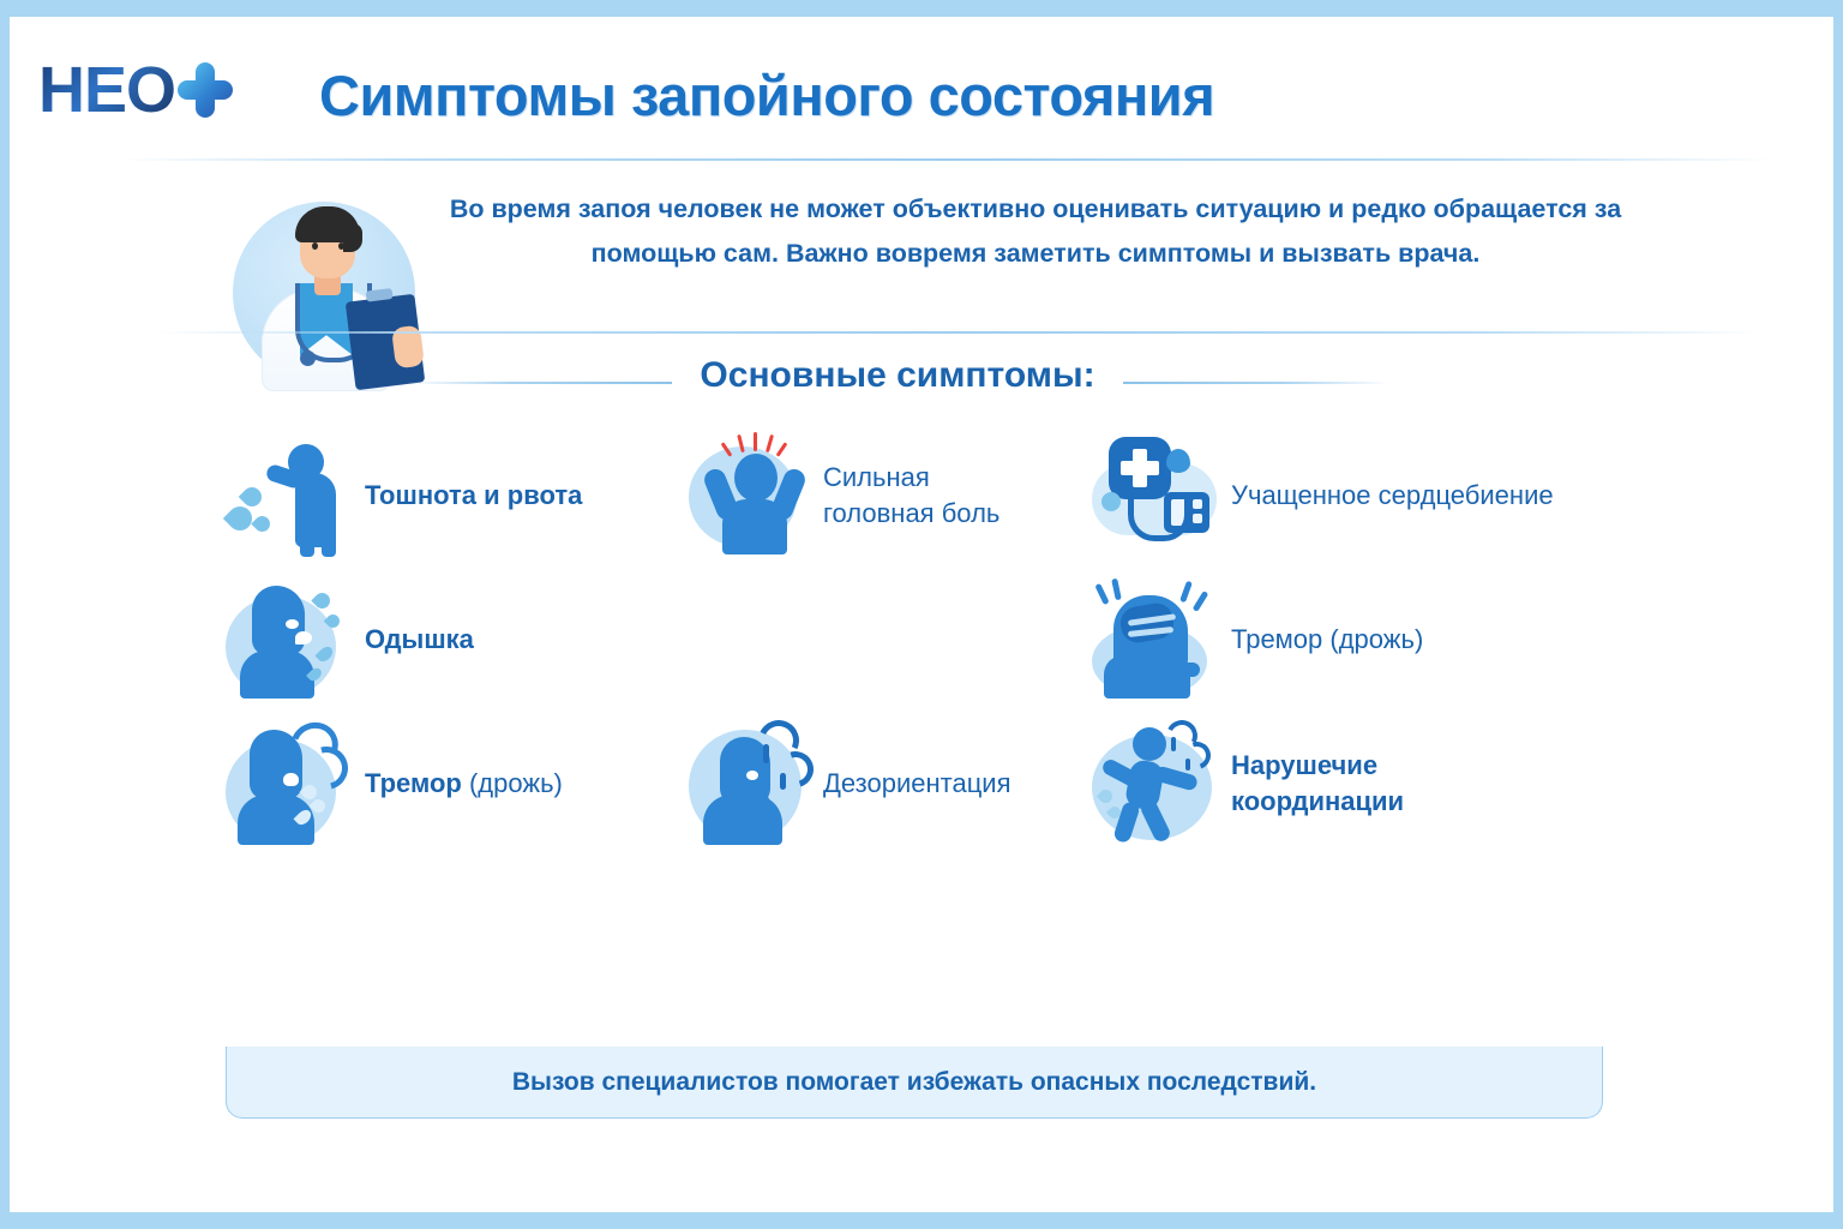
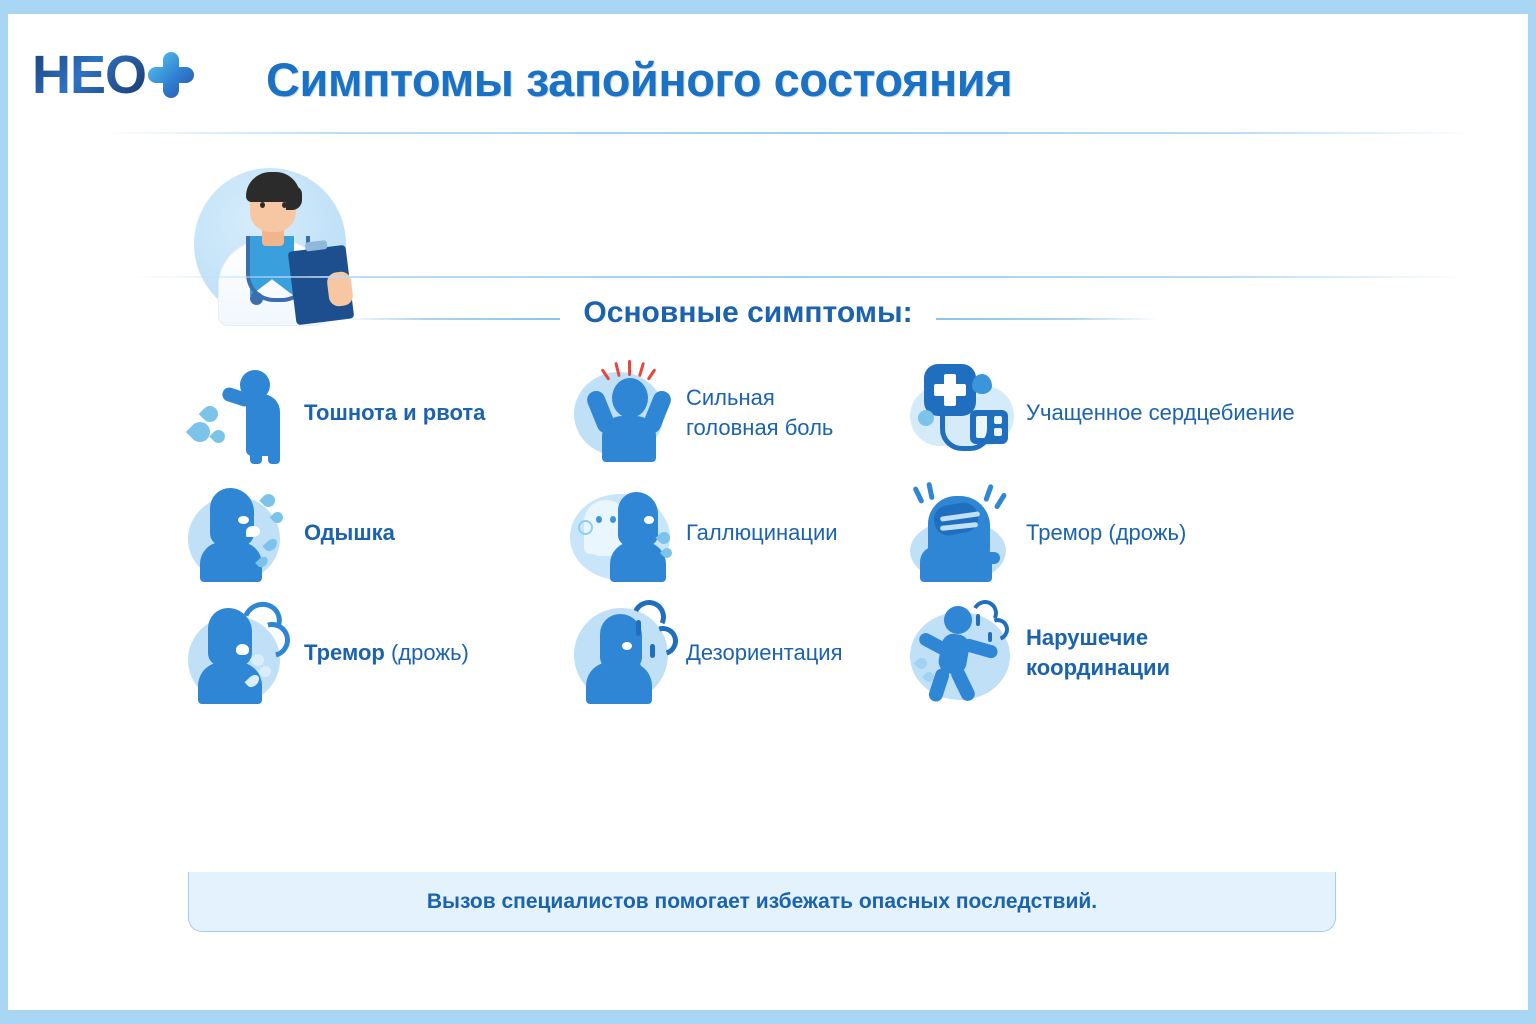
  НЕО
  Симптомы запойного состояния
- Во время запоя человек не может объективно оценивать ситуацию и редко обращается за помощью сам. Важно вовремя заметить симптомы и вызвать врача.
  Основные симптомы:
  Тошнота и рвота
  Сильная
  головная боль
  Учащенное сердцебиение
  Одышка
+ Галлюцинации
  Тремор (дрожь)
  Тремор (дрожь)
  Дезориентация
  Нарушечие
  координации
  Вызов специалистов помогает избежать опасных последствий.
